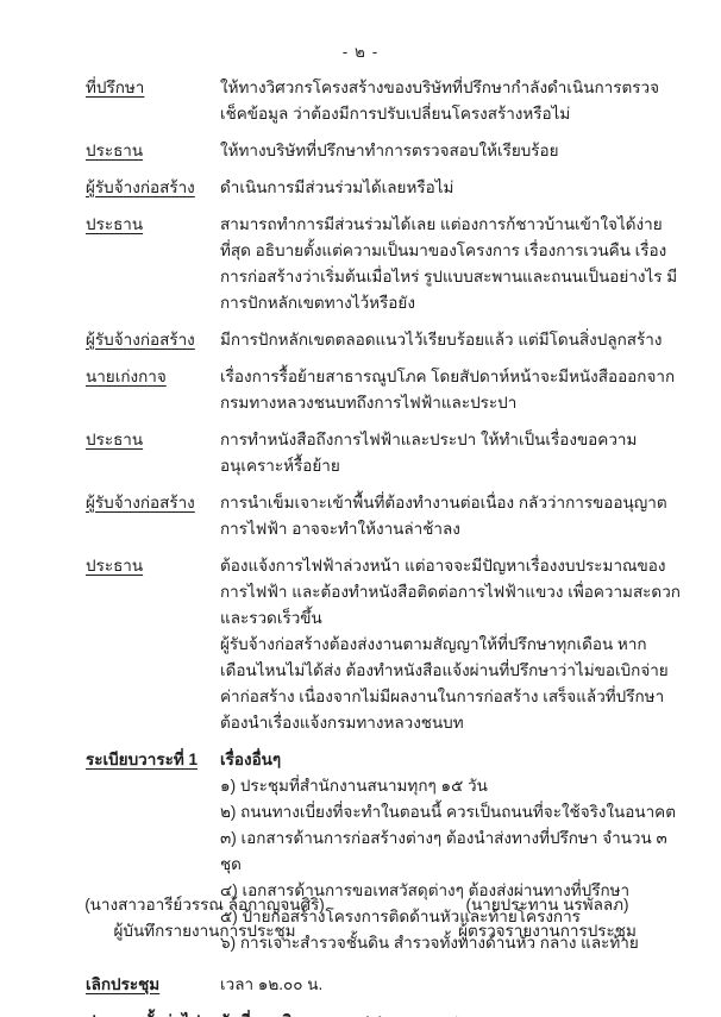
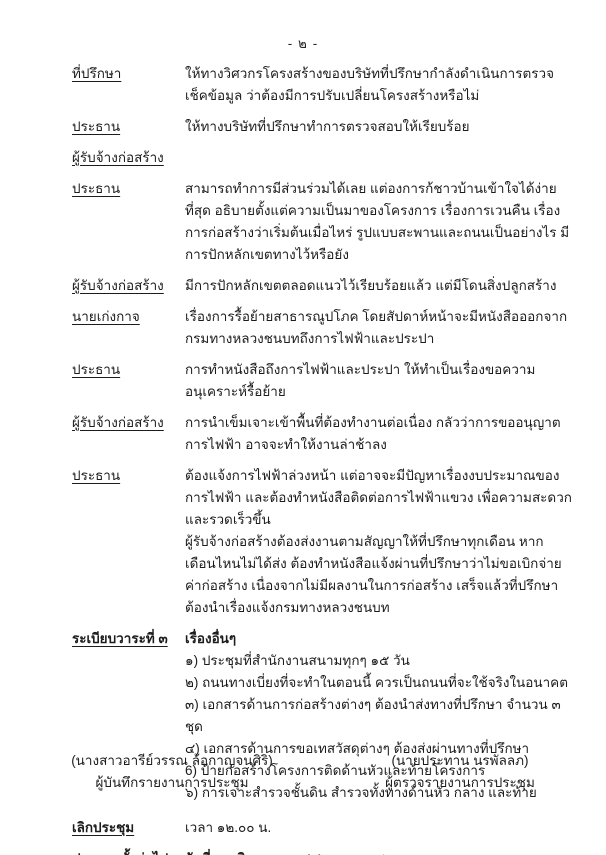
  - ๒ -
  ที่ปรึกษา
  ให้ทางวิศวกรโครงสร้างของบริษัทที่ปรึกษากำลังดำเนินการตรวจเช็คข้อมูล ว่าต้องมีการปรับเปลี่ยนโครงสร้างหรือไม่
  ประธาน
  ให้ทางบริษัทที่ปรึกษาทำการตรวจสอบให้เรียบร้อย
  ผู้รับจ้างก่อสร้าง
- ดำเนินการมีส่วนร่วมได้เลยหรือไม่
  ประธาน
  สามารถทำการมีส่วนร่วมได้เลย แต่องการก้ชาวบ้านเข้าใจได้ง่ายที่สุด อธิบายตั้งแต่ความเป็นมาของโครงการ เรื่องการเวนคืน เรื่องการก่อสร้างว่าเริ่มต้นเมื่อไหร่ รูปแบบสะพานและถนนเป็นอย่างไร มีการปักหลักเขตทางไว้หรือยัง
  ผู้รับจ้างก่อสร้าง
  มีการปักหลักเขตตลอดแนวไว้เรียบร้อยแล้ว แต่มีโดนสิ่งปลูกสร้าง
  นายเก่งกาจ
  เรื่องการรื้อย้ายสาธารณูปโภค โดยสัปดาห์หน้าจะมีหนังสือออกจากกรมทางหลวงชนบทถึงการไฟฟ้าและประปา
  ประธาน
  การทำหนังสือถึงการไฟฟ้าและประปา ให้ทำเป็นเรื่องขอความอนุเคราะห์รื้อย้าย
  ผู้รับจ้างก่อสร้าง
  การนำเข็มเจาะเข้าพื้นที่ต้องทำงานต่อเนื่อง กลัวว่าการขออนุญาตการไฟฟ้า อาจจะทำให้งานล่าช้าลง
  ประธาน
  ต้องแจ้งการไฟฟ้าล่วงหน้า แต่อาจจะมีปัญหาเรื่องงบประมาณของการไฟฟ้า และต้องทำหนังสือติดต่อการไฟฟ้าแขวง เพื่อความสะดวกและรวดเร็วขึ้น
  ผู้รับจ้างก่อสร้างต้องส่งงานตามสัญญาให้ที่ปรึกษาทุกเดือน หากเดือนไหนไม่ได้ส่ง ต้องทำหนังสือแจ้งผ่านที่ปรึกษาว่าไม่ขอเบิกจ่ายค่าก่อสร้าง เนื่องจากไม่มีผลงานในการก่อสร้าง เสร็จแล้วที่ปรึกษาต้องนำเรื่องแจ้งกรมทางหลวงชนบท
- ระเบียบวาระที่ 1
+ ระเบียบวาระที่ ๓
  เรื่องอื่นๆ
  ๑) ประชุมที่สำนักงานสนามทุกๆ ๑๕ วัน
  ๒) ถนนทางเบี่ยงที่จะทำในตอนนี้ ควรเป็นถนนที่จะใช้จริงในอนาคต
  ๓) เอกสารด้านการก่อสร้างต่างๆ ต้องนำส่งทางที่ปรึกษา จำนวน ๓ ชุด
  ๔) เอกสารด้านการขอเทสวัสดุต่างๆ ต้องส่งผ่านทางที่ปรึกษา
- ๕) ป้ายก่อสร้างโครงการติดด้านหัวและท้ายโครงการ
+ 6) ป้ายก่อสร้างโครงการติดด้านหัวและท้ายโครงการ
  ๖) การเจาะสำรวจชั้นดิน สำรวจทั้งทางด้านหัว กลาง และท้าย
  เลิกประชุม
  เวลา ๑๒.๐๐ น.
  (นางสาวอารีย์วรรณ ล้อกาญจนศิริ)
  ผู้บันทึกรายงานการประชุม
  (นายประทาน นรพัลลภ)
  ผู้ตรวจรายงานการประชุม
